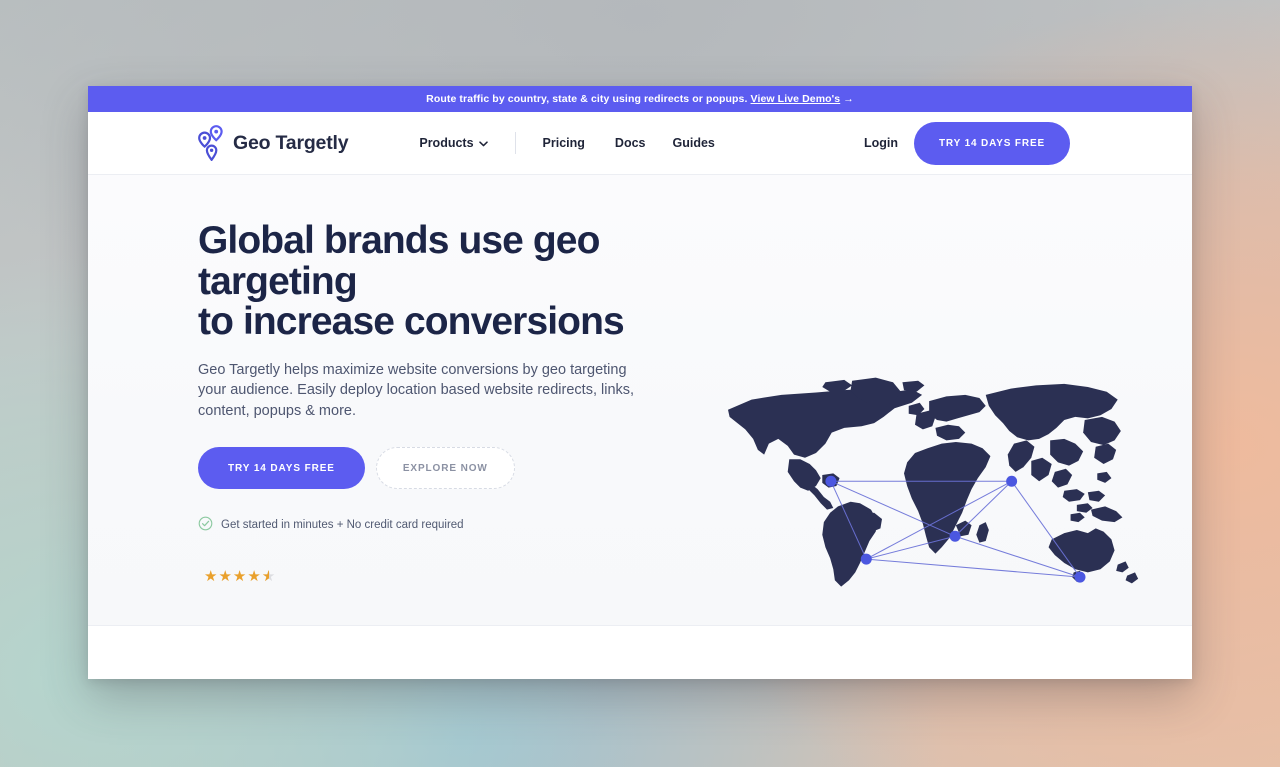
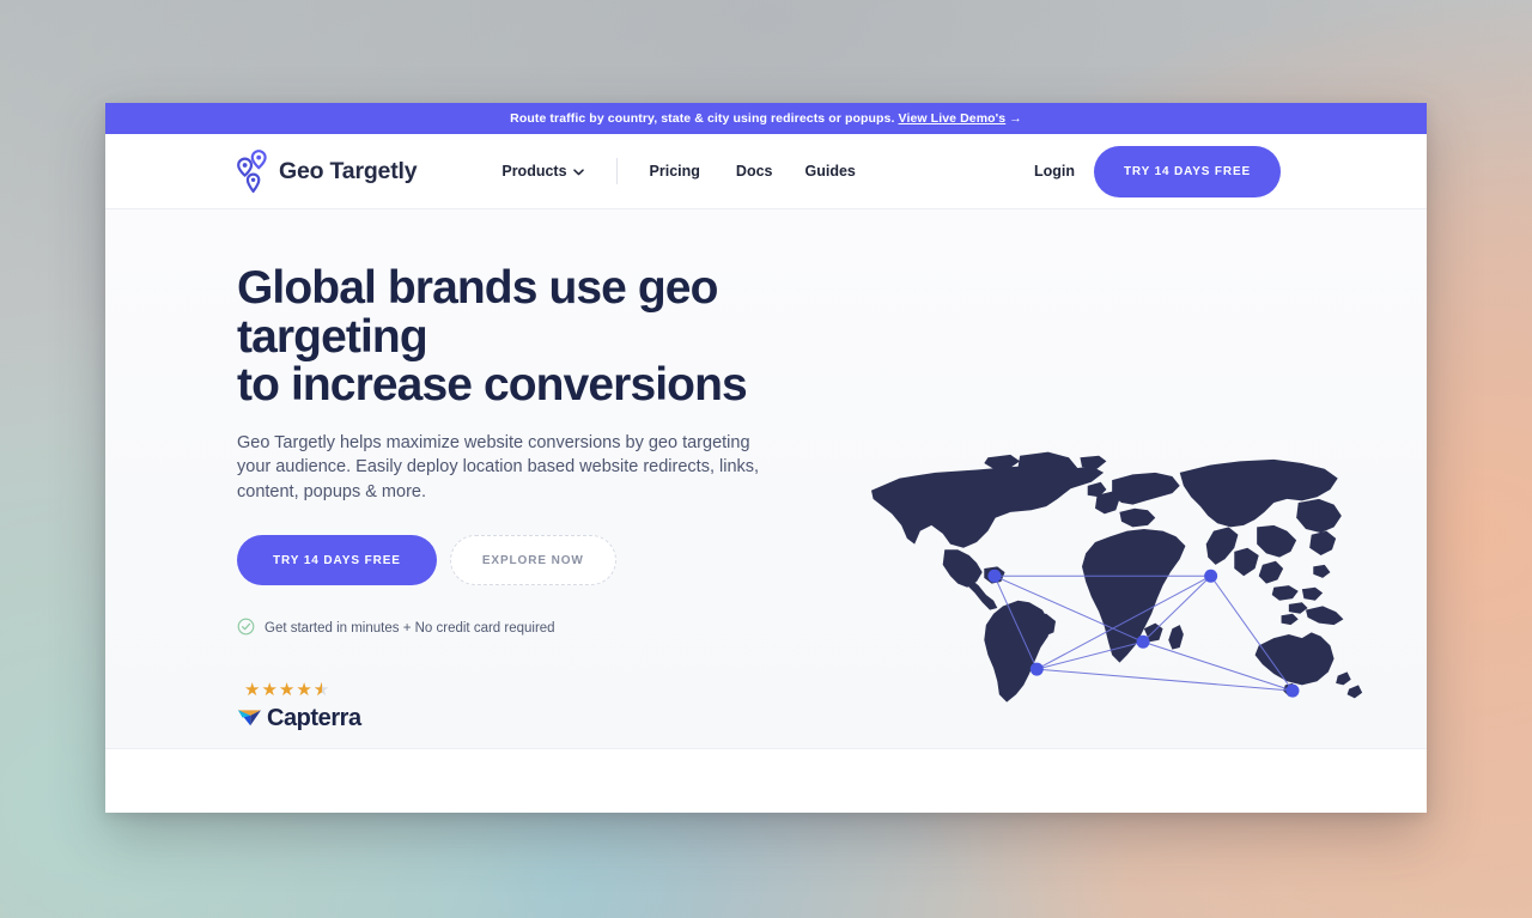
  Route traffic by country, state & city using redirects or popups.
  View Live Demo's
  →
  Geo Targetly
  Products
  Pricing
  Docs
  Guides
  Login
  TRY 14 DAYS FREE
  Global brands use geo targeting
  to increase conversions
  Geo Targetly helps maximize website conversions by geo targeting your audience. Easily deploy location based website redirects, links, content, popups & more.
  TRY 14 DAYS FREE
  EXPLORE NOW
  Get started in minutes + No credit card required
  ★
  ★
  ★
  ★
  ★
+ Capterra
